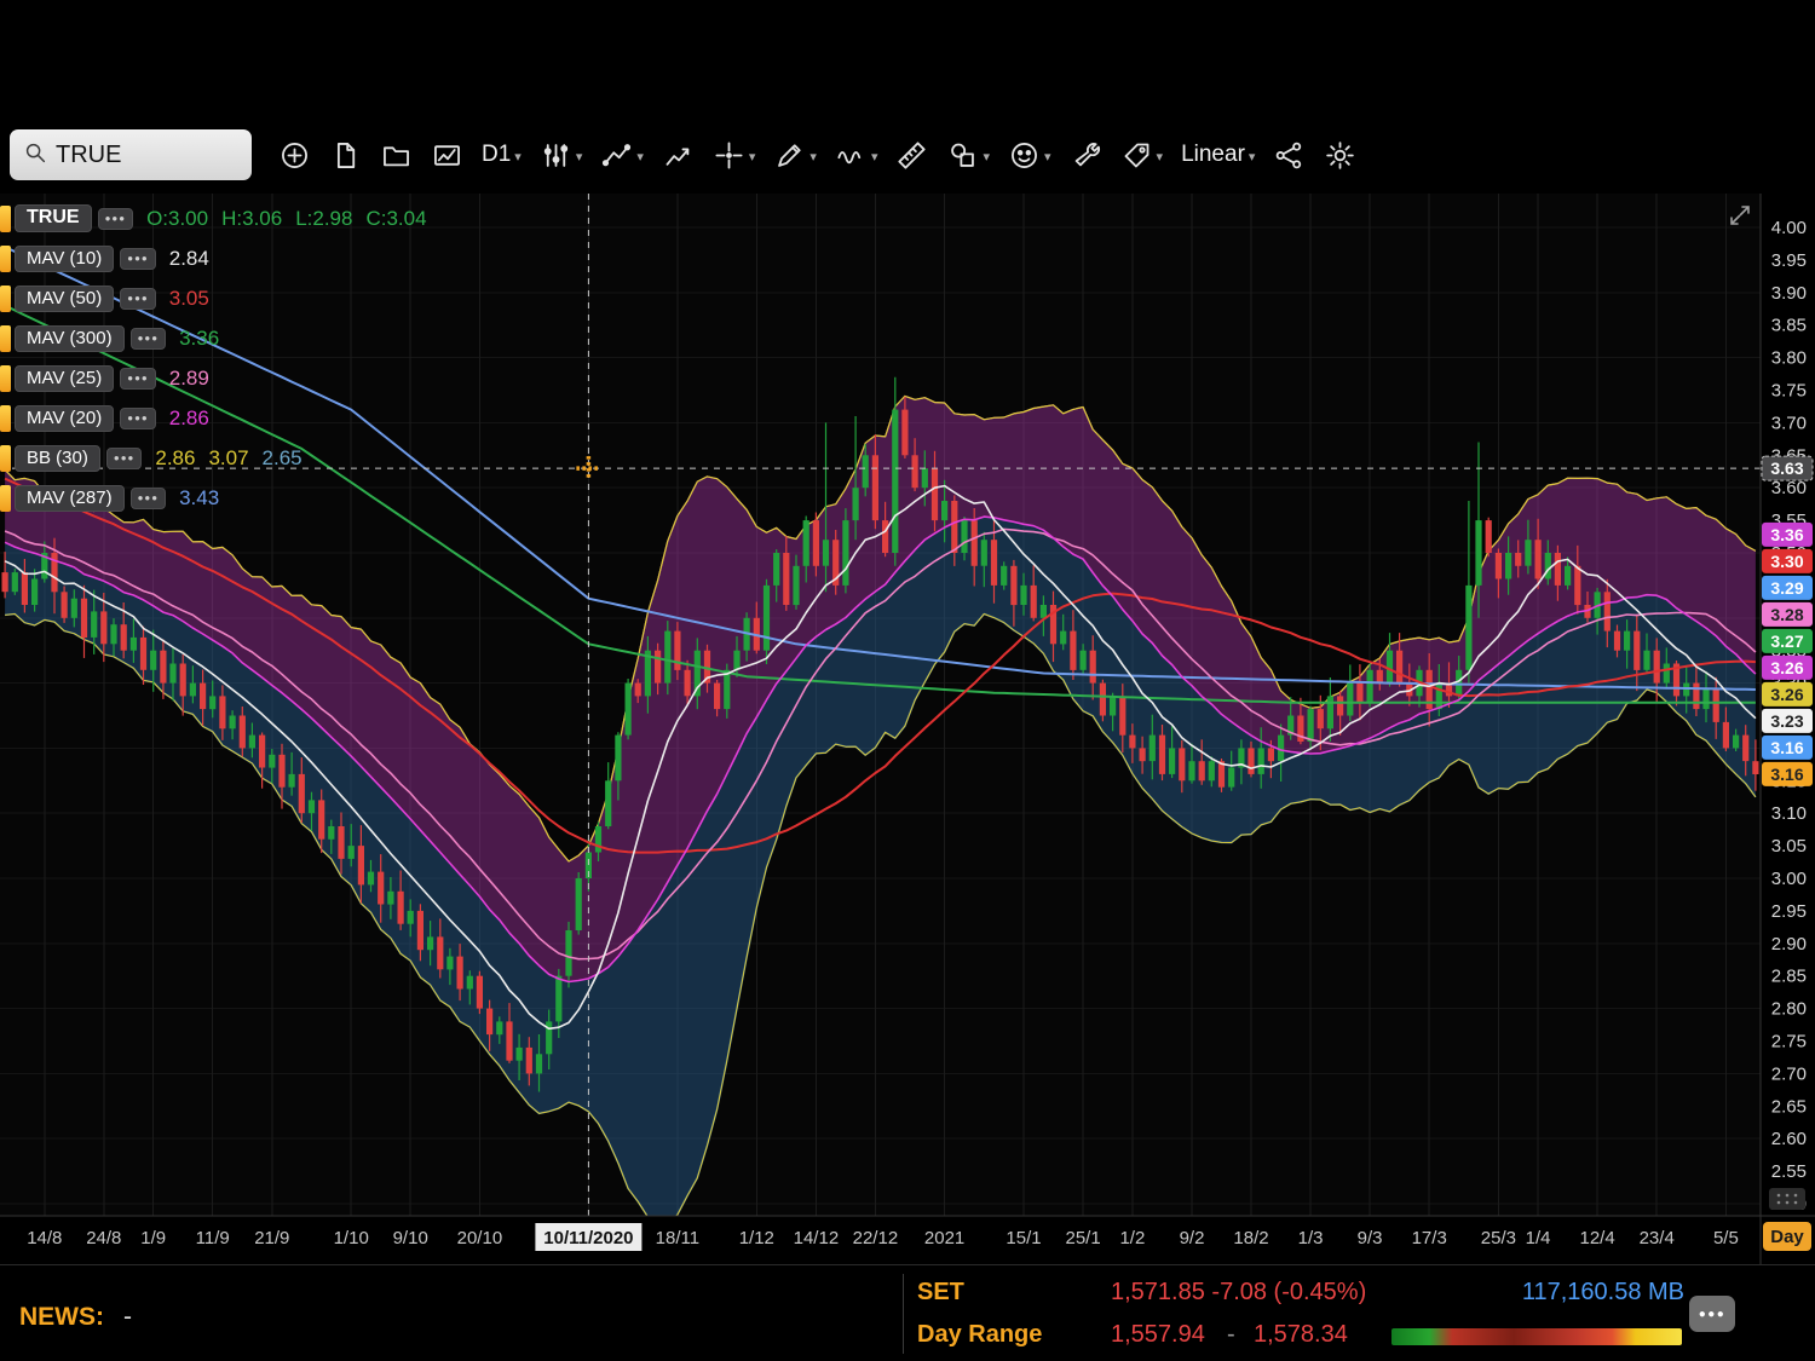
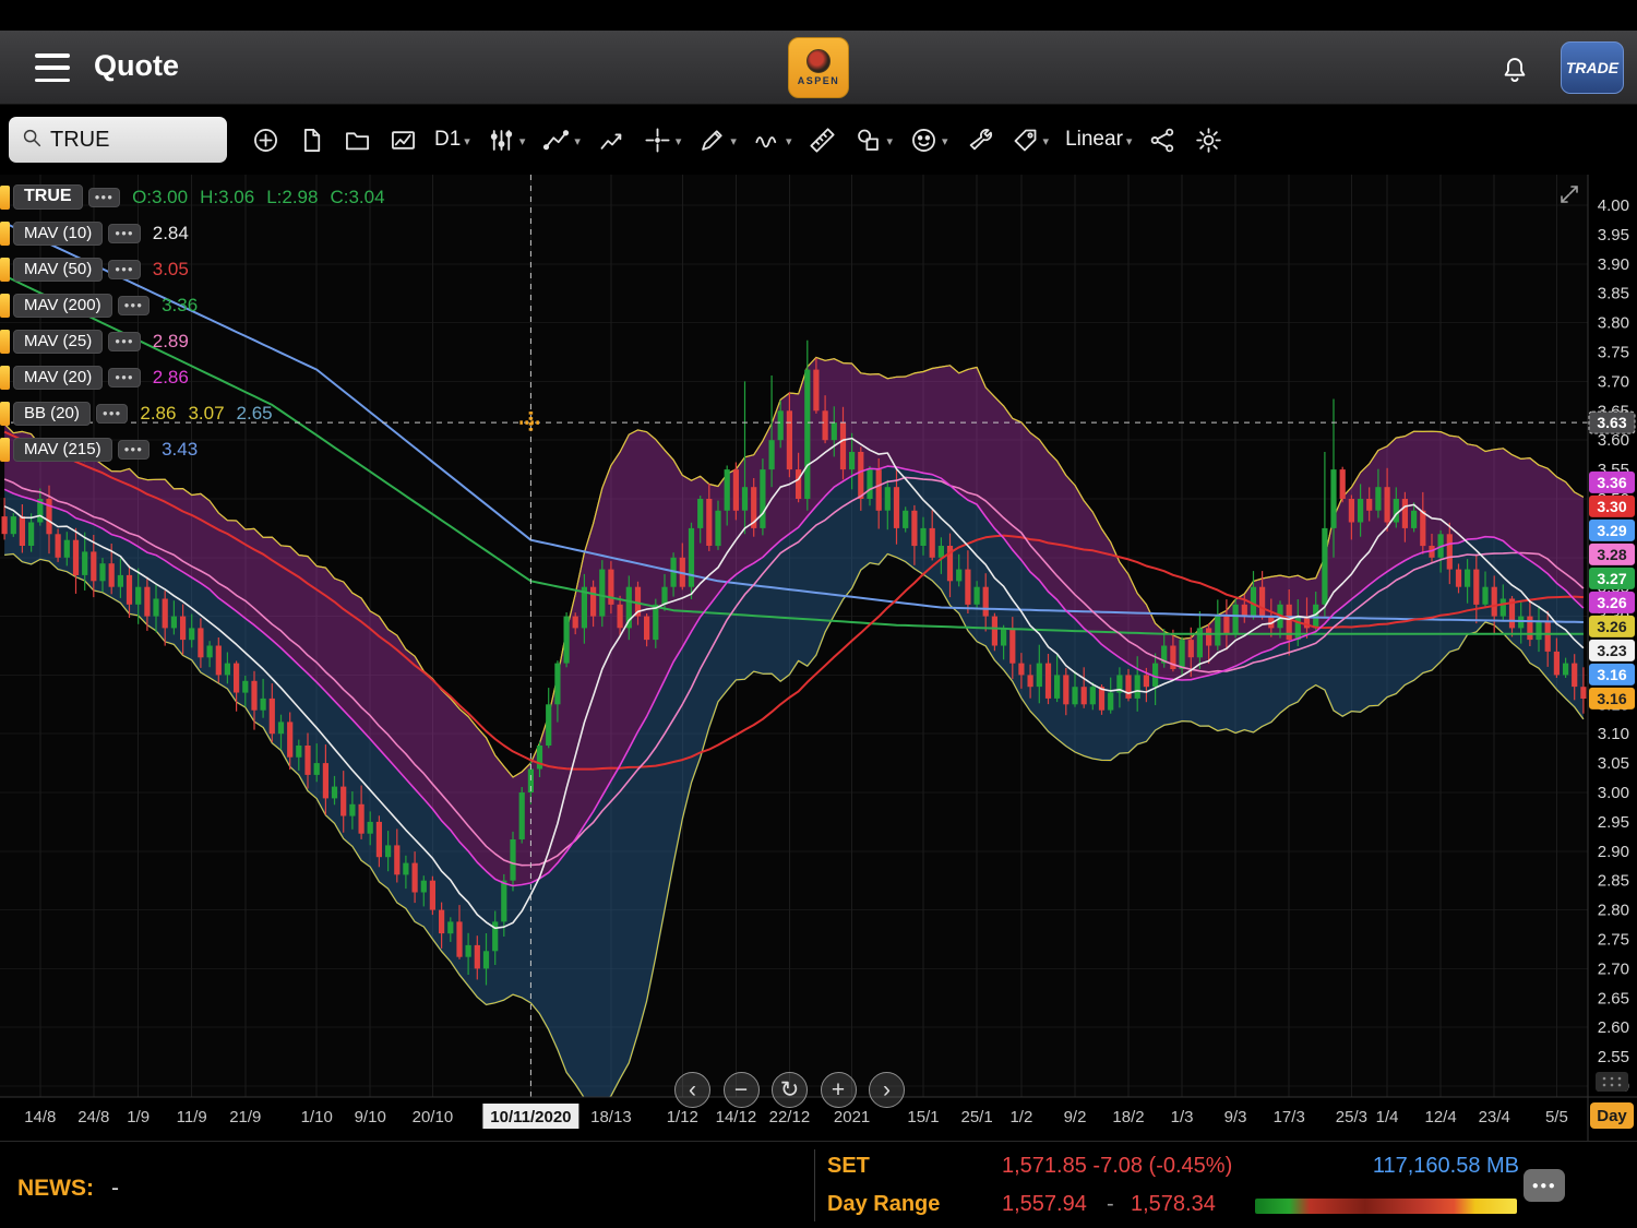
+ Quote
+ ASPEN
+ TRADE
  TRUE
  D1
  ▾
  ▾
  ▾
  ▾
  ▾
  ▾
  ▾
  ▾
  ▾
  Linear
  ▾
  4.00
  3.95
  3.90
  3.85
  3.80
  3.75
  3.70
  3.60
  3.55
  3.10
  3.05
  3.00
  2.95
  2.90
  2.85
  2.80
  2.75
  2.70
  2.65
  2.60
  2.55
  14/8
  24/8
  1/9
  11/9
  21/9
  1/10
  9/10
  20/10
  10/11/2020
- 18/11
+ 18/13
  1/12
  14/12
  22/12
  2021
  15/1
  25/1
  1/2
  9/2
  18/2
  1/3
  9/3
  17/3
  25/3
  1/4
  12/4
  23/4
  5/5
  Day
  3.63
  3.16
  3.16
  3.23
  3.26
  3.26
  3.27
  3.28
  3.29
  3.30
  3.36
  TRUE
  ●●●
  O:3.00
  H:3.06
  L:2.98
  C:3.04
  MAV (10)
  ●●●
  2.84
  MAV (50)
  ●●●
  3.05
- MAV (300)
+ MAV (200)
  ●●●
  3.36
  MAV (25)
  ●●●
  2.89
  MAV (20)
  ●●●
  2.86
- BB (30)
+ BB (20)
  ●●●
  2.86
  3.07
  2.65
- MAV (287)
+ MAV (215)
  ●●●
  3.43
+ ‹
+ −
+ ↻
+ +
+ ›
  NEWS:
  -
  SET
  1,571.85 -7.08 (-0.45%)
  117,160.58 MB
  ●●●
  Day Range
  1,557.94
  -
  1,578.34
